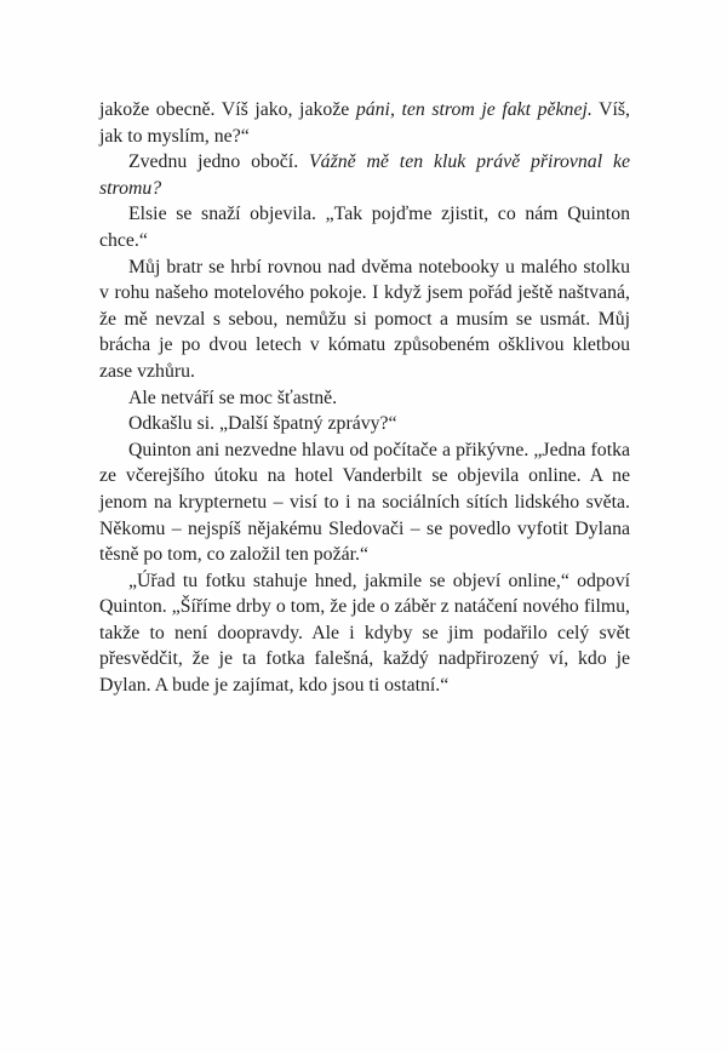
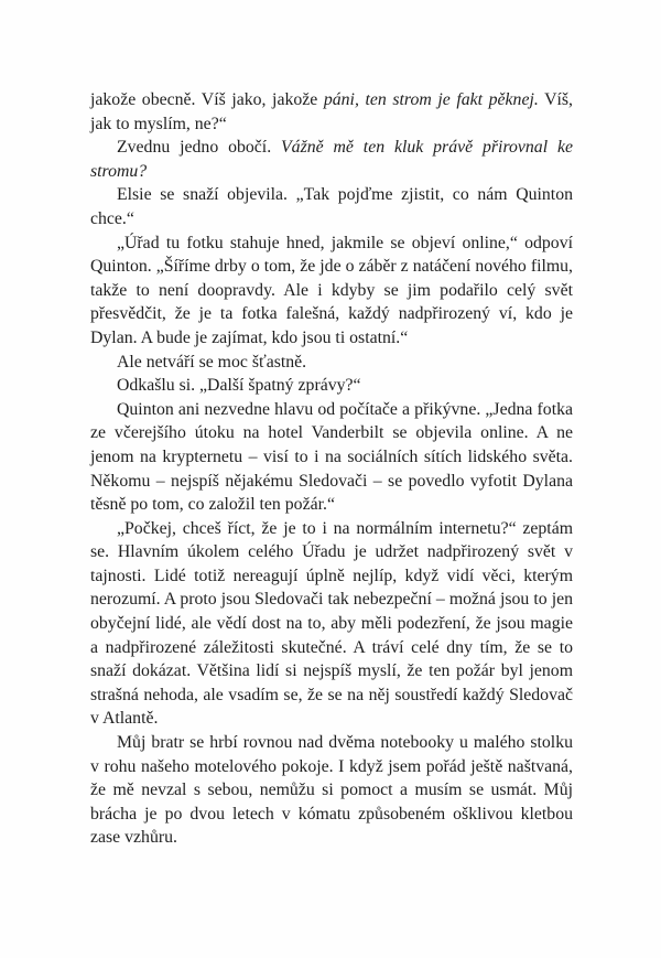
  jakože obecně. Víš jako, jakože páni, ten strom je fakt pěknej. Víš, jak to myslím, ne?“
  Zvednu jedno obočí. Vážně mě ten kluk právě přirovnal ke stromu?
  Elsie se snaží objevila. „Tak pojďme zjistit, co nám Quinton chce.“
- Můj bratr se hrbí rovnou nad dvěma notebooky u malého stolku v rohu našeho motelového pokoje. I když jsem pořád ještě naštvaná, že mě nevzal s sebou, nemůžu si pomoct a musím se usmát. Můj brácha je po dvou letech v kómatu způsobeném ošklivou kletbou zase vzhůru.
+ „Úřad tu fotku stahuje hned, jakmile se objeví online,“ odpoví Quinton. „Šíříme drby o tom, že jde o záběr z natáčení nového filmu, takže to není doopravdy. Ale i kdyby se jim podařilo celý svět přesvědčit, že je ta fotka falešná, každý nadpřirozený ví, kdo je Dylan. A bude je zajímat, kdo jsou ti ostatní.“
  Ale netváří se moc šťastně.
  Odkašlu si. „Další špatný zprávy?“
  Quinton ani nezvedne hlavu od počítače a přikývne. „Jedna fotka ze včerejšího útoku na hotel Vanderbilt se objevila online. A ne jenom na krypternetu – visí to i na sociálních sítích lidského světa. Někomu – nejspíš nějakému Sledovači – se povedlo vyfotit Dylana těsně po tom, co založil ten požár.“
+ „Počkej, chceš říct, že je to i na normálním internetu?“ zeptám se. Hlavním úkolem celého Úřadu je udržet nadpřirozený svět v tajnosti. Lidé totiž nereagují úplně nejlíp, když vidí věci, kterým nerozumí. A proto jsou Sledovači tak nebezpeční – možná jsou to jen obyčejní lidé, ale vědí dost na to, aby měli podezření, že jsou magie a nadpřirozené záležitosti skutečné. A tráví celé dny tím, že se to snaží dokázat. Většina lidí si nejspíš myslí, že ten požár byl jenom strašná nehoda, ale vsadím se, že se na něj soustředí každý Sledovač v Atlantě.
- „Úřad tu fotku stahuje hned, jakmile se objeví online,“ odpoví Quinton. „Šíříme drby o tom, že jde o záběr z natáčení nového filmu, takže to není doopravdy. Ale i kdyby se jim podařilo celý svět přesvědčit, že je ta fotka falešná, každý nadpřirozený ví, kdo je Dylan. A bude je zajímat, kdo jsou ti ostatní.“
+ Můj bratr se hrbí rovnou nad dvěma notebooky u malého stolku v rohu našeho motelového pokoje. I když jsem pořád ještě naštvaná, že mě nevzal s sebou, nemůžu si pomoct a musím se usmát. Můj brácha je po dvou letech v kómatu způsobeném ošklivou kletbou zase vzhůru.
